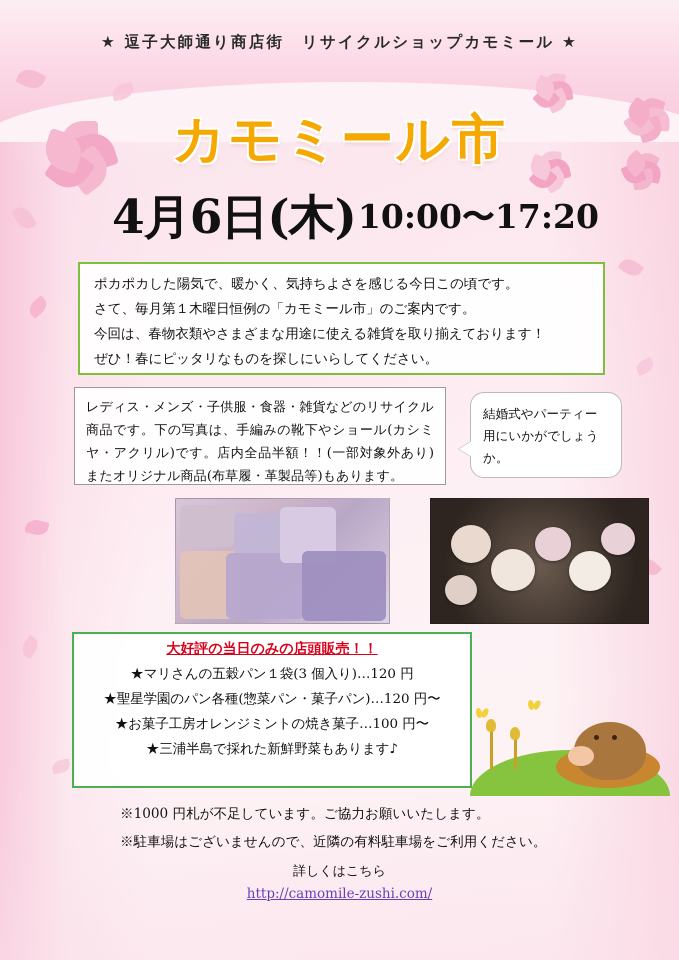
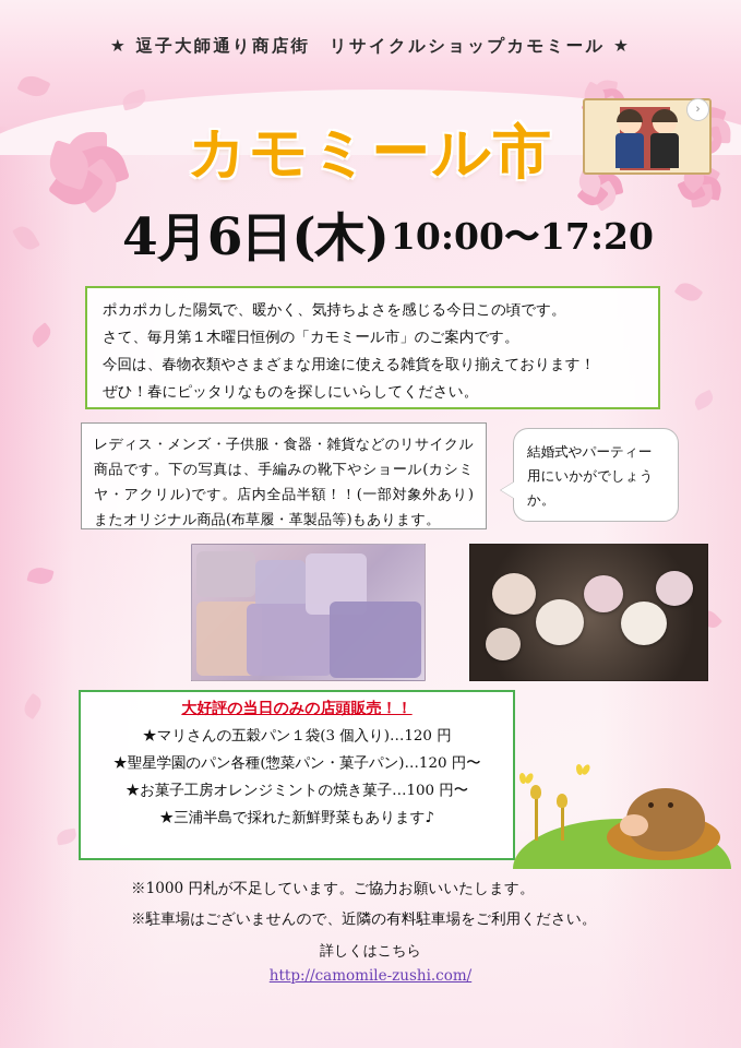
  ★ 逗子大師通り商店街 リサイクルショップカモミール ★
+ ›
  カモミール市
  4月6日(木)10:00〜17:20
  ポカポカした陽気で、暖かく、気持ちよさを感じる今日この頃です。
  さて、毎月第１木曜日恒例の「カモミール市」のご案内です。
  今回は、春物衣類やさまざまな用途に使える雑貨を取り揃えております！
  ぜひ！春にピッタリなものを探しにいらしてください。
  レディス・メンズ・子供服・食器・雑貨などのリサイクル商品です。下の写真は、手編みの靴下やショール(カシミヤ・アクリル)です。店内全品半額！！(一部対象外あり)またオリジナル商品(布草履・革製品等)もあります。
  結婚式やパーティー用にいかがでしょうか。
  大好評の当日のみの店頭販売！！
  ★マリさんの五穀パン１袋(3 個入り)…120 円
  ★聖星学園のパン各種(惣菜パン・菓子パン)…120 円〜
  ★お菓子工房オレンジミントの焼き菓子…100 円〜
  ★三浦半島で採れた新鮮野菜もあります♪
  ※1000 円札が不足しています。ご協力お願いいたします。
  ※駐車場はございませんので、近隣の有料駐車場をご利用ください。
  詳しくはこちら
  http://camomile-zushi.com/
